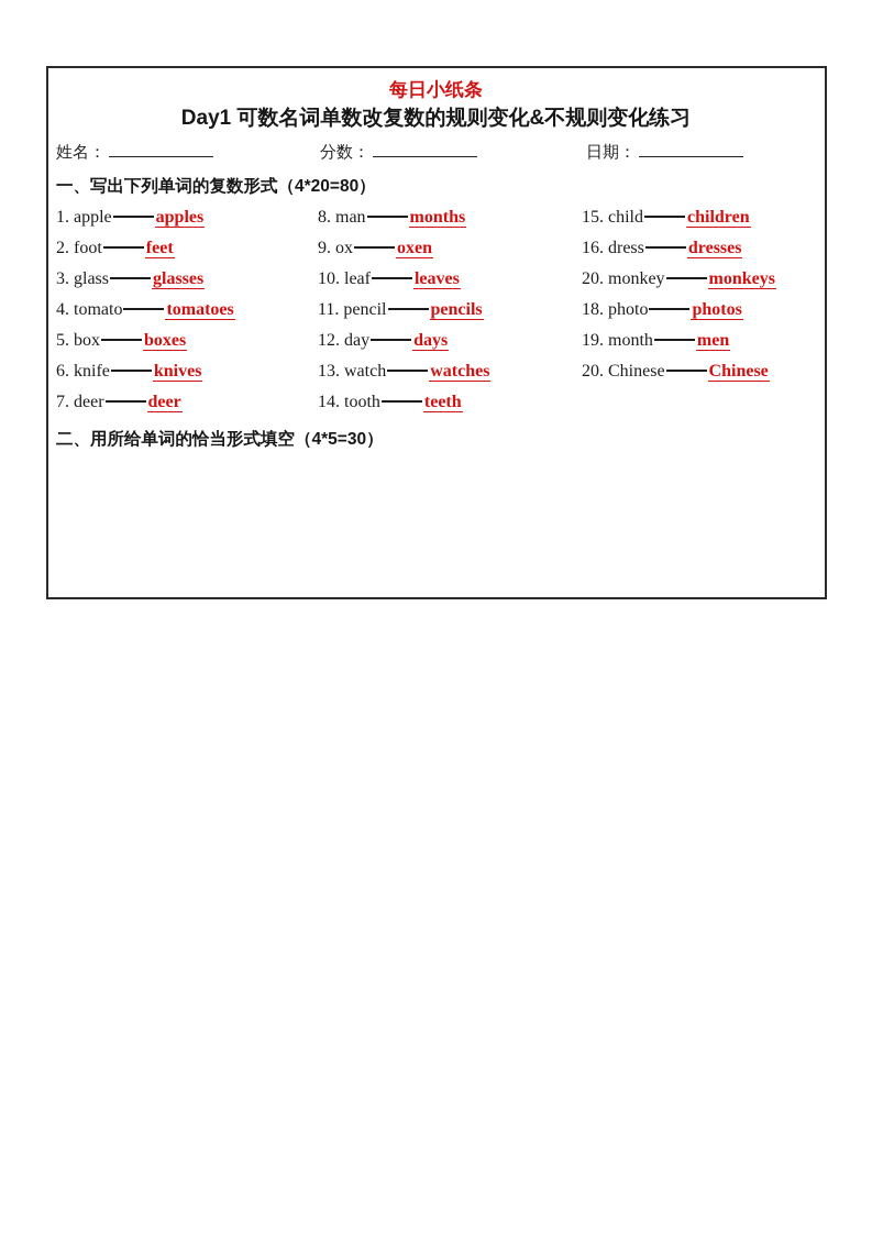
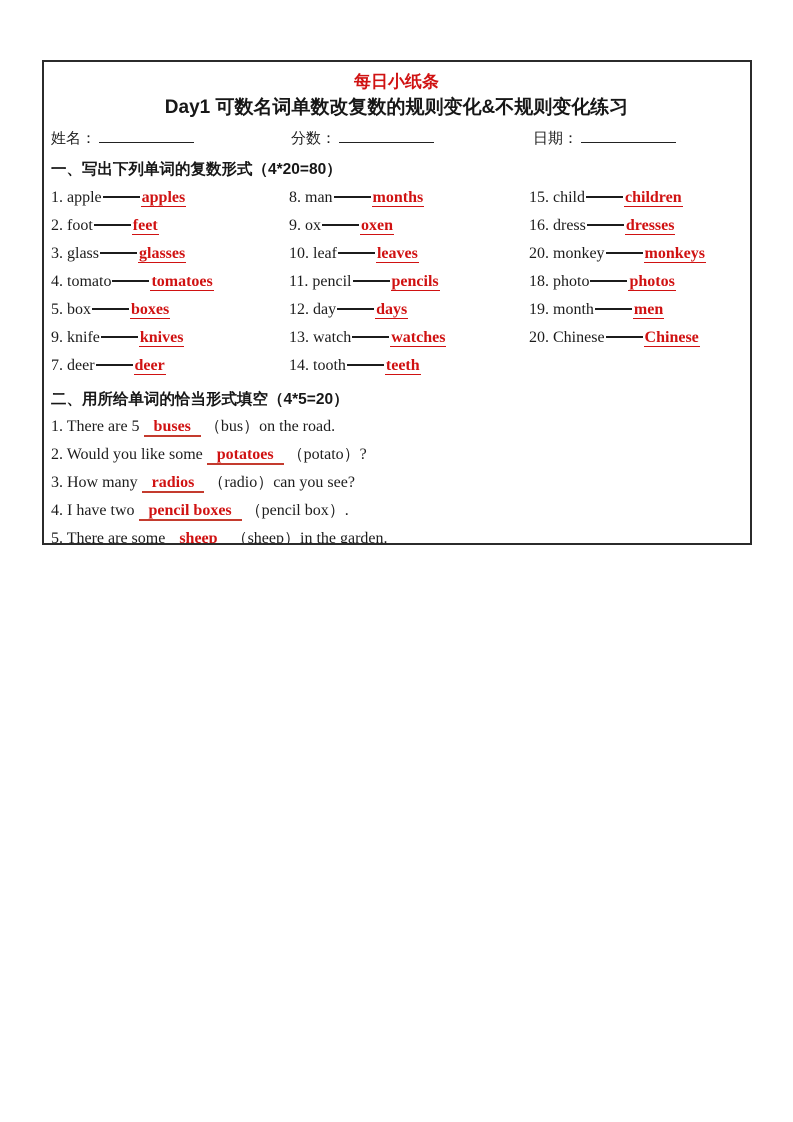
  每日小纸条
  Day1 可数名词单数改复数的规则变化&不规则变化练习
  姓名：
  分数：
  日期：
  一、写出下列单词的复数形式（4*20=80）
  1. apple apples
  2. foot feet
  3. glass glasses
  4. tomato tomatoes
  5. box boxes
- 6. knife knives
+ 9. knife knives
  7. deer deer
  8. man months
  9. ox oxen
  10. leaf leaves
  11. pencil pencils
  12. day days
  13. watch watches
  14. tooth teeth
  15. child children
  16. dress dresses
  20. monkey monkeys
  18. photo photos
  19. month men
  20. Chinese Chinese
- 二、用所给单词的恰当形式填空（4*5=30）
+ 二、用所给单词的恰当形式填空（4*5=20）
+ 1. There are 5 buses （bus）on the road.
+ 2. Would you like some potatoes （potato）?
+ 3. How many radios （radio）can you see?
+ 4. I have two pencil boxes （pencil box）.
+ 5. There are some sheep （sheep）in the garden.
